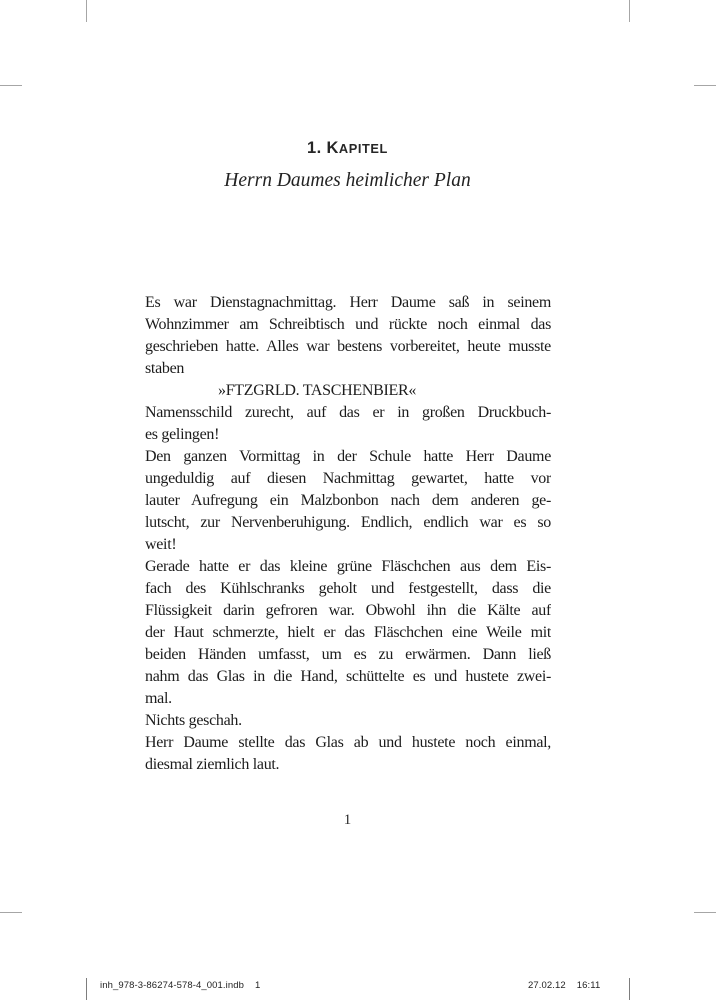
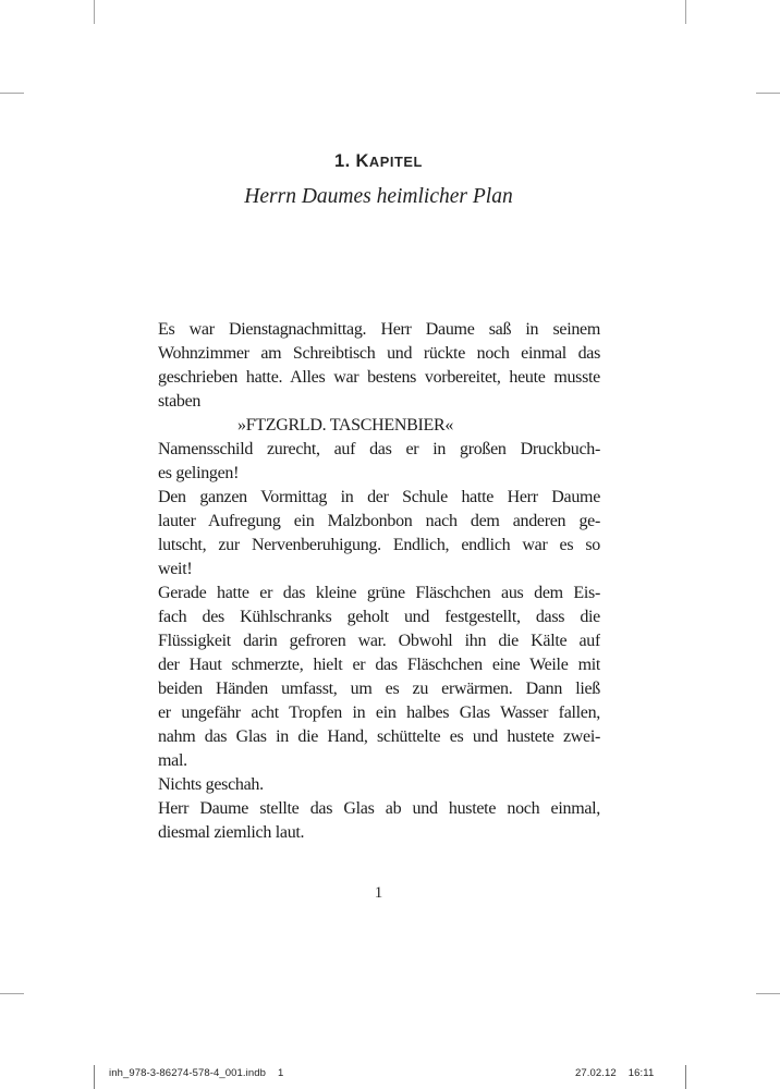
  1. KAPITEL
  Herrn Daumes heimlicher Plan
  Es war Dienstagnachmittag. Herr Daume saß in seinem
  Wohnzimmer am Schreibtisch und rückte noch einmal das
  geschrieben hatte. Alles war bestens vorbereitet, heute musste
  staben
  »FTZGRLD. TASCHENBIER«
  Namensschild zurecht, auf das er in großen Druckbuch-
  es gelingen!
  Den ganzen Vormittag in der Schule hatte Herr Daume
- ungeduldig auf diesen Nachmittag gewartet, hatte vor
  lauter Aufregung ein Malzbonbon nach dem anderen ge-
  lutscht, zur Nervenberuhigung. Endlich, endlich war es so
  weit!
  Gerade hatte er das kleine grüne Fläschchen aus dem Eis-
  fach des Kühlschranks geholt und festgestellt, dass die
  Flüssigkeit darin gefroren war. Obwohl ihn die Kälte auf
  der Haut schmerzte, hielt er das Fläschchen eine Weile mit
  beiden Händen umfasst, um es zu erwärmen. Dann ließ
+ er ungefähr acht Tropfen in ein halbes Glas Wasser fallen,
  nahm das Glas in die Hand, schüttelte es und hustete zwei-
  mal.
  Nichts geschah.
  Herr Daume stellte das Glas ab und hustete noch einmal,
  diesmal ziemlich laut.
  1
  inh_978-3-86274-578-4_001.indb 1
  27.02.12 16:11
